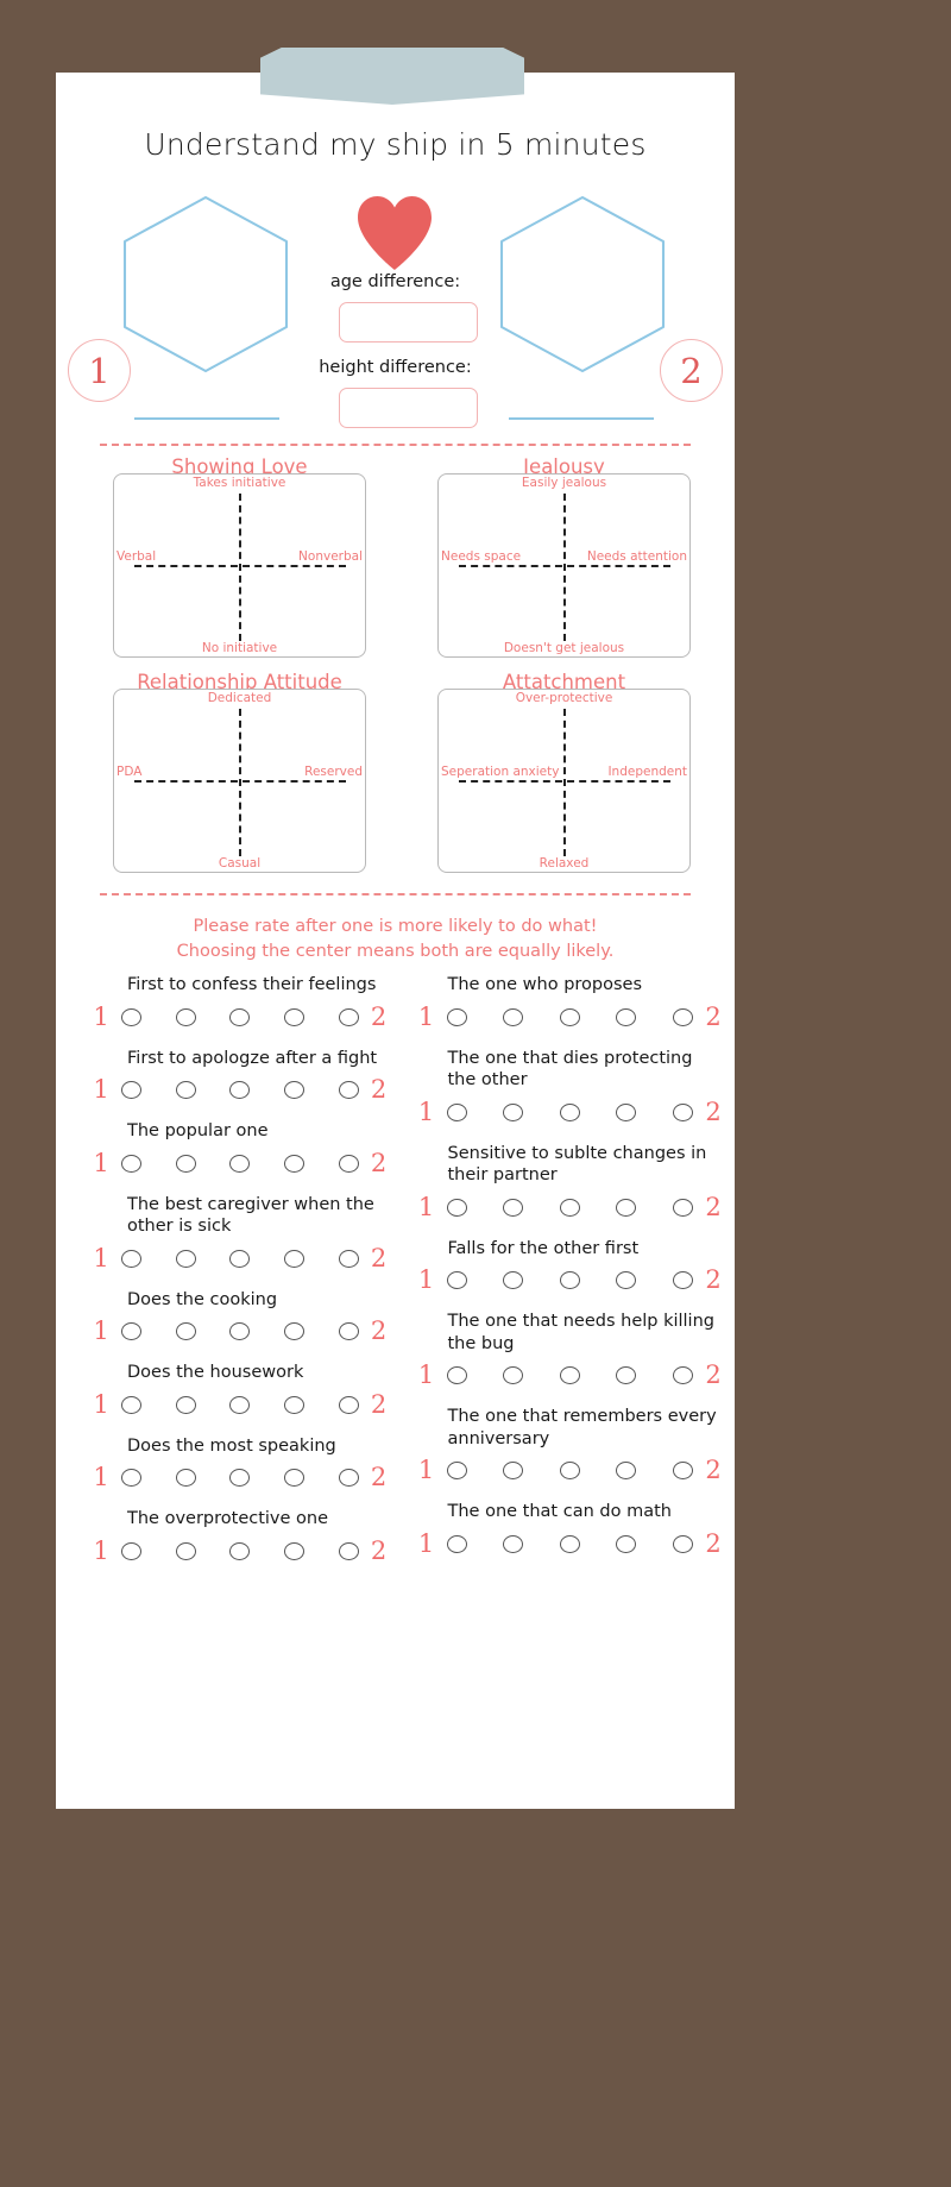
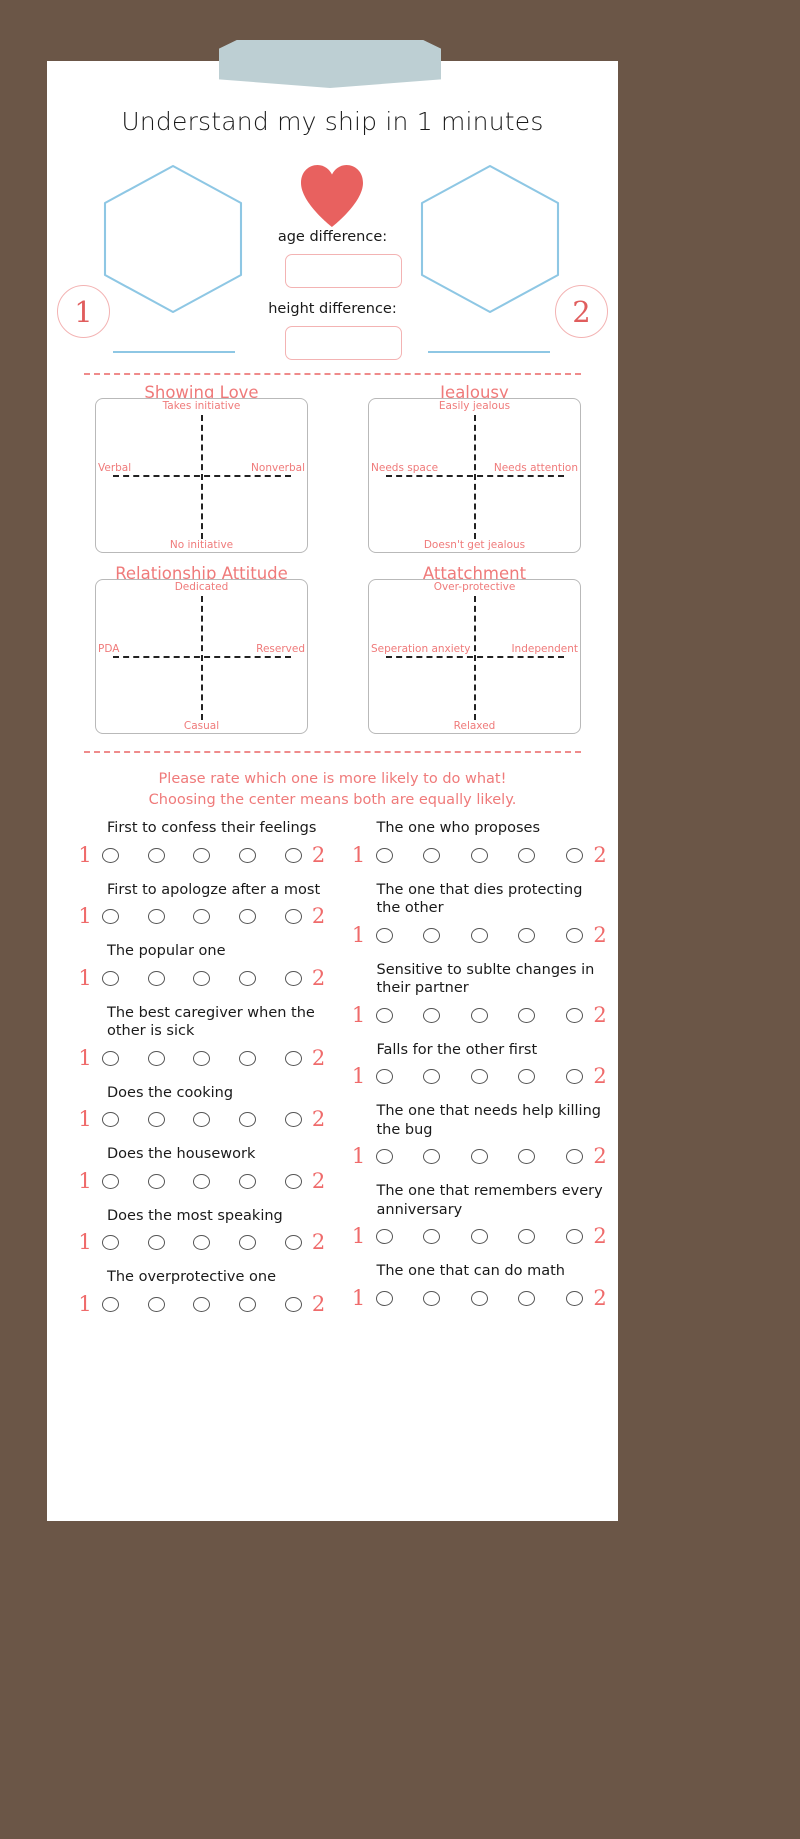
- Understand my ship in 5 minutes
+ Understand my ship in 1 minutes
  1
  2
  age difference:
  height difference:
  Showing Love
  Takes initiative
  No initiative
  Verbal
  Nonverbal
  Jealousy
  Easily jealous
  Doesn't get jealous
  Needs space
  Needs attention
  Relationship Attitude
  Dedicated
  Casual
  PDA
  Reserved
  Attatchment
  Over-protective
  Relaxed
  Seperation anxiety
  Independent
- Please rate after one is more likely to do what!
+ Please rate which one is more likely to do what!
  Choosing the center means both are equally likely.
  First to confess their feelings
  1
  2
- First to apologze after a fight
+ First to apologze after a most
  1
  2
  The popular one
  1
  2
  The best caregiver when the other is sick
  1
  2
  Does the cooking
  1
  2
  Does the housework
  1
  2
  Does the most speaking
  1
  2
  The overprotective one
  1
  2
  The one who proposes
  1
  2
  The one that dies protecting the other
  1
  2
  Sensitive to sublte changes in their partner
  1
  2
  Falls for the other first
  1
  2
  The one that needs help killing the bug
  1
  2
  The one that remembers every anniversary
  1
  2
  The one that can do math
  1
  2
